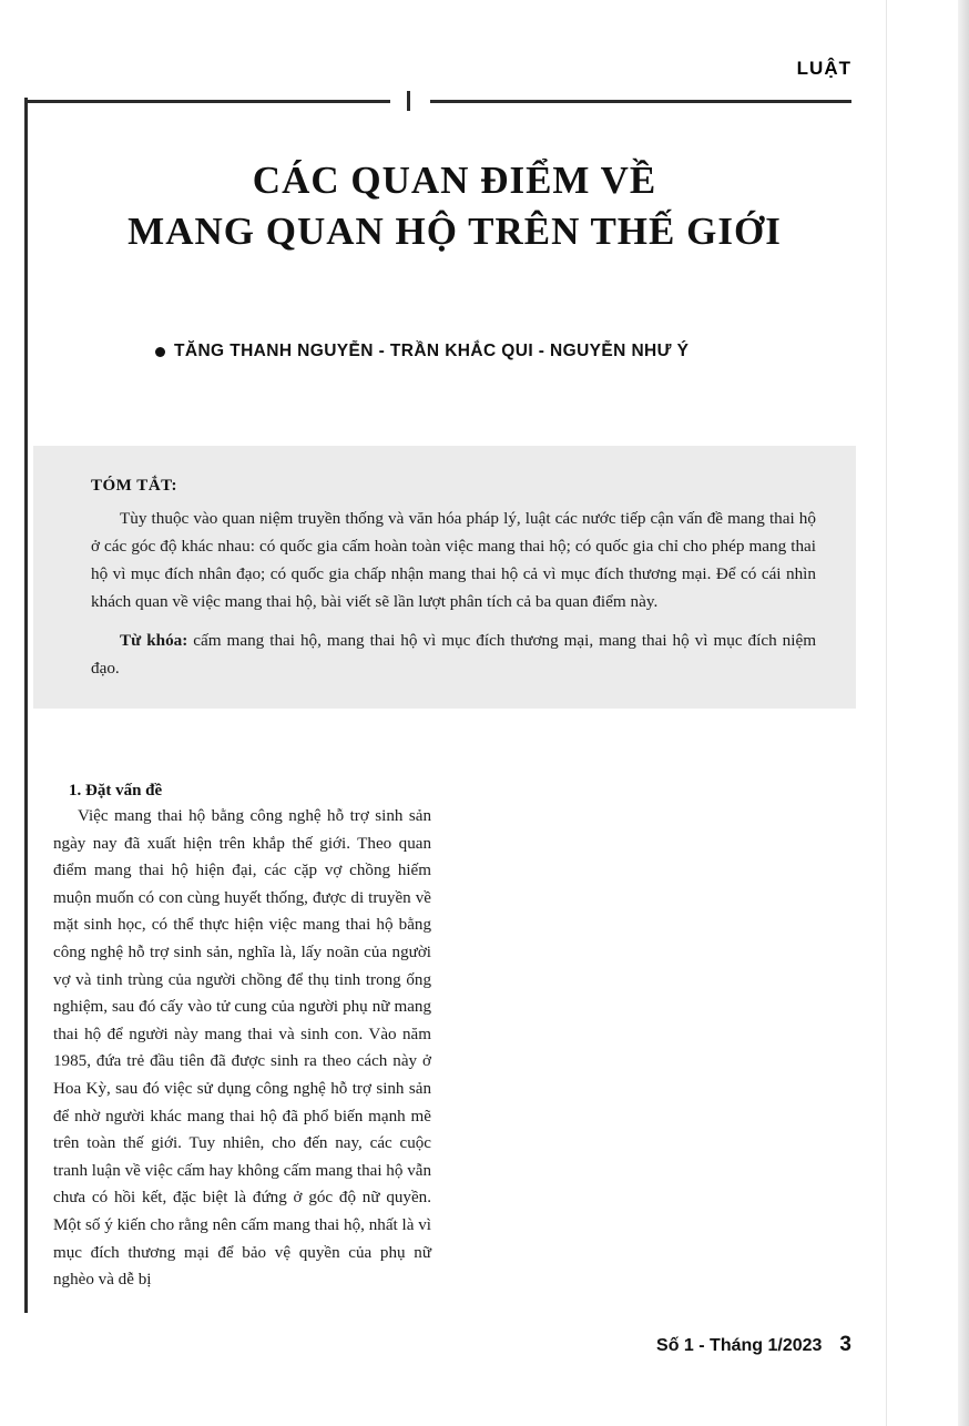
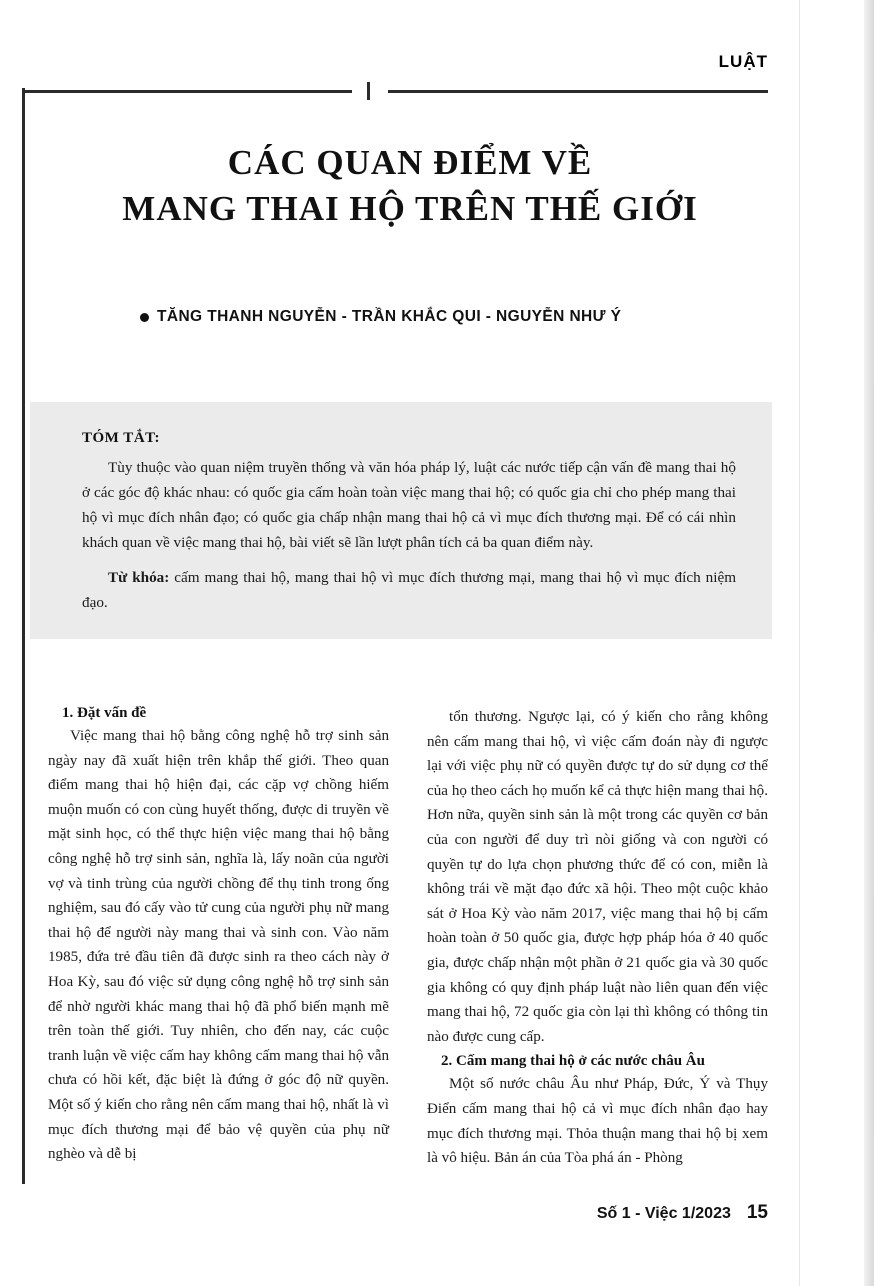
  LUẬT
  CÁC QUAN ĐIỂM VỀ
- MANG QUAN HỘ TRÊN THẾ GIỚI
+ MANG THAI HỘ TRÊN THẾ GIỚI
  TĂNG THANH NGUYỄN - TRẦN KHẮC QUI - NGUYỄN NHƯ Ý
  TÓM TẮT:
  Tùy thuộc vào quan niệm truyền thống và văn hóa pháp lý, luật các nước tiếp cận vấn đề mang thai hộ ở các góc độ khác nhau: có quốc gia cấm hoàn toàn việc mang thai hộ; có quốc gia chỉ cho phép mang thai hộ vì mục đích nhân đạo; có quốc gia chấp nhận mang thai hộ cả vì mục đích thương mại. Để có cái nhìn khách quan về việc mang thai hộ, bài viết sẽ lần lượt phân tích cả ba quan điểm này.
  Từ khóa: cấm mang thai hộ, mang thai hộ vì mục đích thương mại, mang thai hộ vì mục đích niệm đạo.
  1. Đặt vấn đề
  Việc mang thai hộ bằng công nghệ hỗ trợ sinh sản ngày nay đã xuất hiện trên khắp thế giới. Theo quan điểm mang thai hộ hiện đại, các cặp vợ chồng hiếm muộn muốn có con cùng huyết thống, được di truyền về mặt sinh học, có thể thực hiện việc mang thai hộ bằng công nghệ hỗ trợ sinh sản, nghĩa là, lấy noãn của người vợ và tinh trùng của người chồng để thụ tinh trong ống nghiệm, sau đó cấy vào tử cung của người phụ nữ mang thai hộ để người này mang thai và sinh con. Vào năm 1985, đứa trẻ đầu tiên đã được sinh ra theo cách này ở Hoa Kỳ, sau đó việc sử dụng công nghệ hỗ trợ sinh sản để nhờ người khác mang thai hộ đã phổ biến mạnh mẽ trên toàn thế giới. Tuy nhiên, cho đến nay, các cuộc tranh luận về việc cấm hay không cấm mang thai hộ vẫn chưa có hồi kết, đặc biệt là đứng ở góc độ nữ quyền. Một số ý kiến cho rằng nên cấm mang thai hộ, nhất là vì mục đích thương mại để bảo vệ quyền của phụ nữ nghèo và dễ bị
+ tổn thương. Ngược lại, có ý kiến cho rằng không nên cấm mang thai hộ, vì việc cấm đoán này đi ngược lại với việc phụ nữ có quyền được tự do sử dụng cơ thể của họ theo cách họ muốn kể cả thực hiện mang thai hộ. Hơn nữa, quyền sinh sản là một trong các quyền cơ bản của con người để duy trì nòi giống và con người có quyền tự do lựa chọn phương thức để có con, miễn là không trái về mặt đạo đức xã hội. Theo một cuộc khảo sát ở Hoa Kỳ vào năm 2017, việc mang thai hộ bị cấm hoàn toàn ở 50 quốc gia, được hợp pháp hóa ở 40 quốc gia, được chấp nhận một phần ở 21 quốc gia và 30 quốc gia không có quy định pháp luật nào liên quan đến việc mang thai hộ, 72 quốc gia còn lại thì không có thông tin nào được cung cấp.
+ 2. Cấm mang thai hộ ở các nước châu Âu
+ Một số nước châu Âu như Pháp, Đức, Ý và Thụy Điển cấm mang thai hộ cả vì mục đích nhân đạo hay mục đích thương mại. Thỏa thuận mang thai hộ bị xem là vô hiệu. Bản án của Tòa phá án - Phòng
- Số 1 - Tháng 1/2023
+ Số 1 - Việc 1/2023
- 3
+ 15
